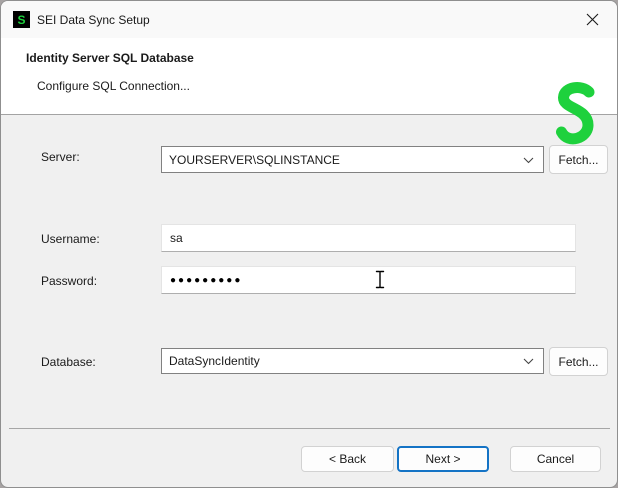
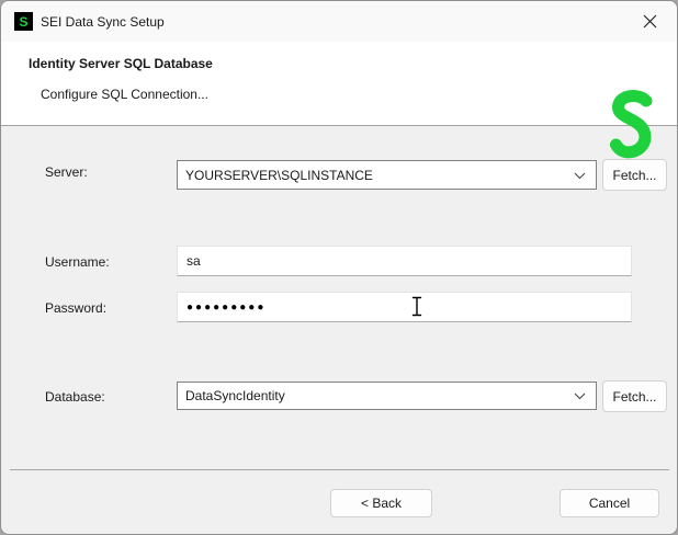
  S
  SEI Data Sync Setup
  Identity Server SQL Database
  Configure SQL Connection...
  Server:
  YOURSERVER\SQLINSTANCE
  Fetch...
  Username:
  sa
  Password:
  ●●●●●●●●●
  Database:
  DataSyncIdentity
  Fetch...
  < Back
- Next >
  Cancel
